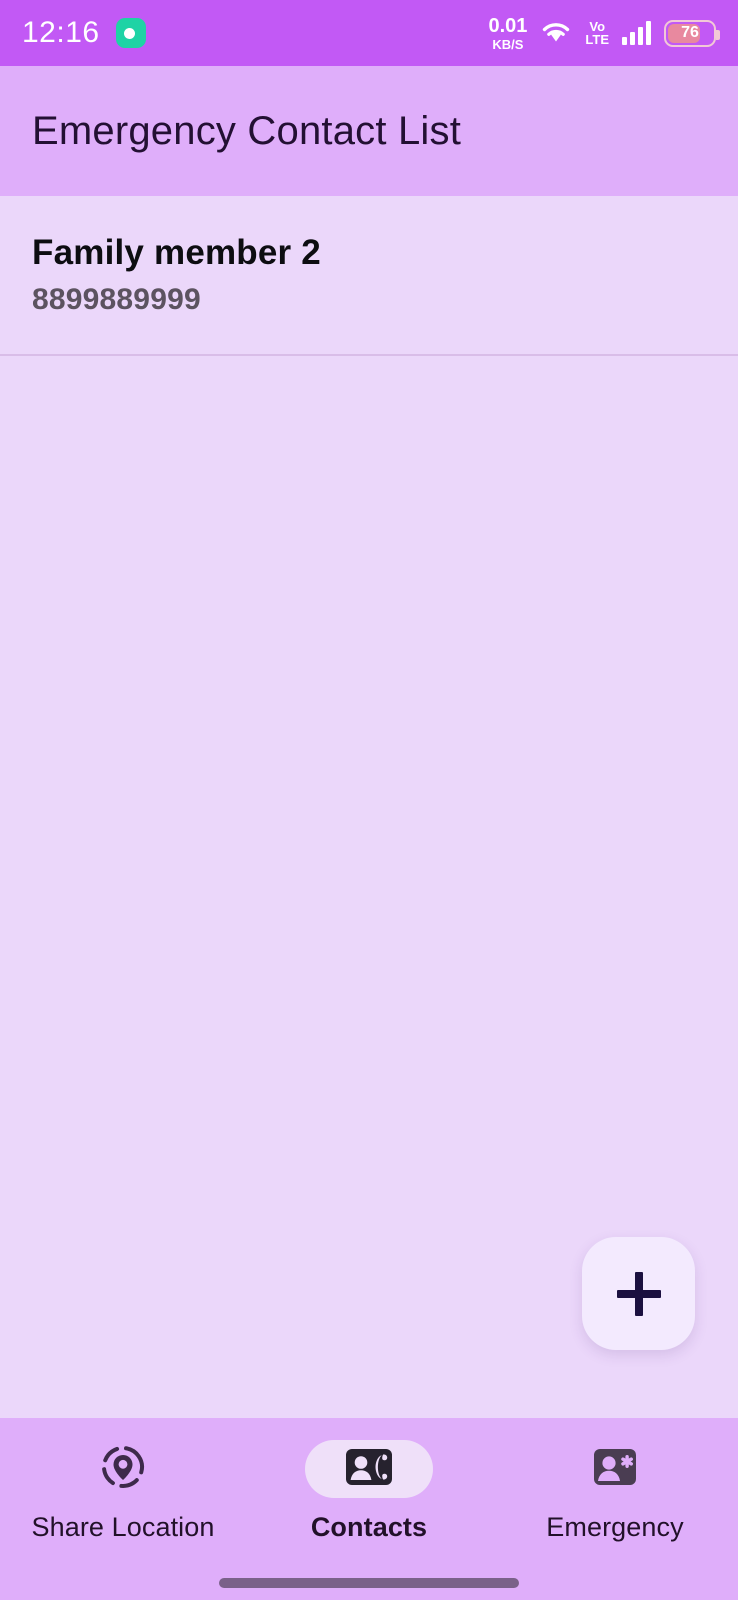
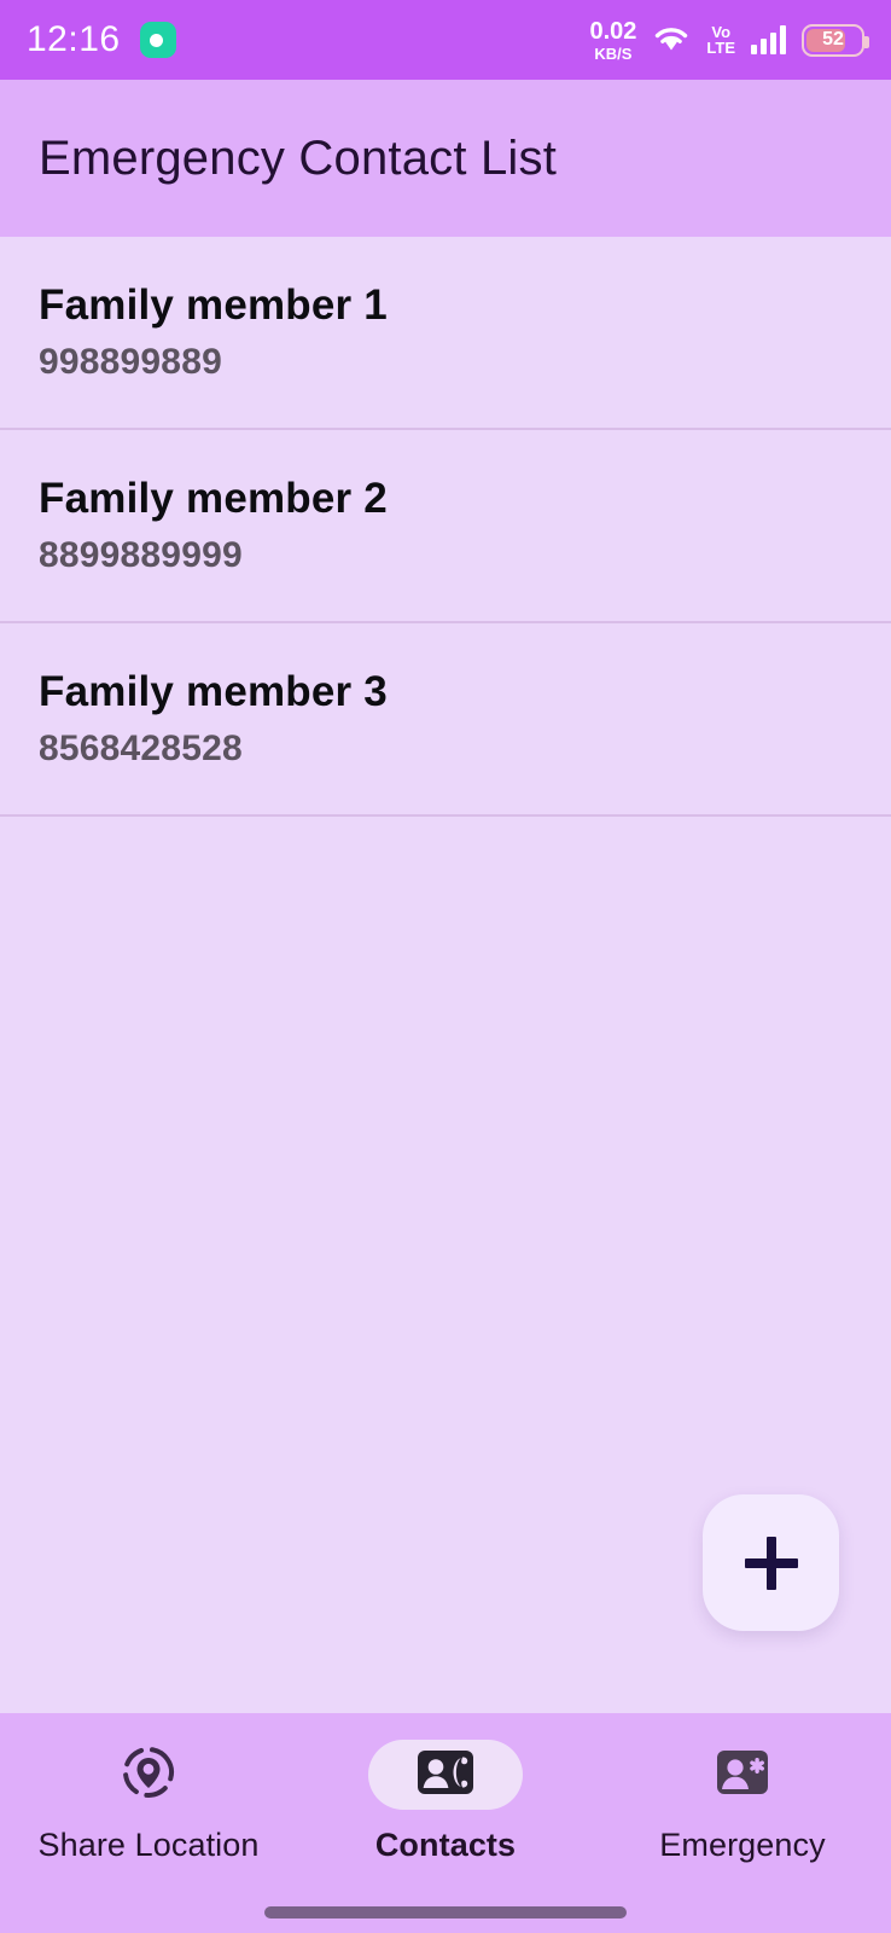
  12:16
- 0.01
+ 0.02
  KB/S
  Vo
  LTE
- 76
+ 52
  Emergency Contact List
+ Family member 1
+ 998899889
  Family member 2
  8899889999
+ Family member 3
+ 8568428528
  Share Location
  Contacts
  Emergency
